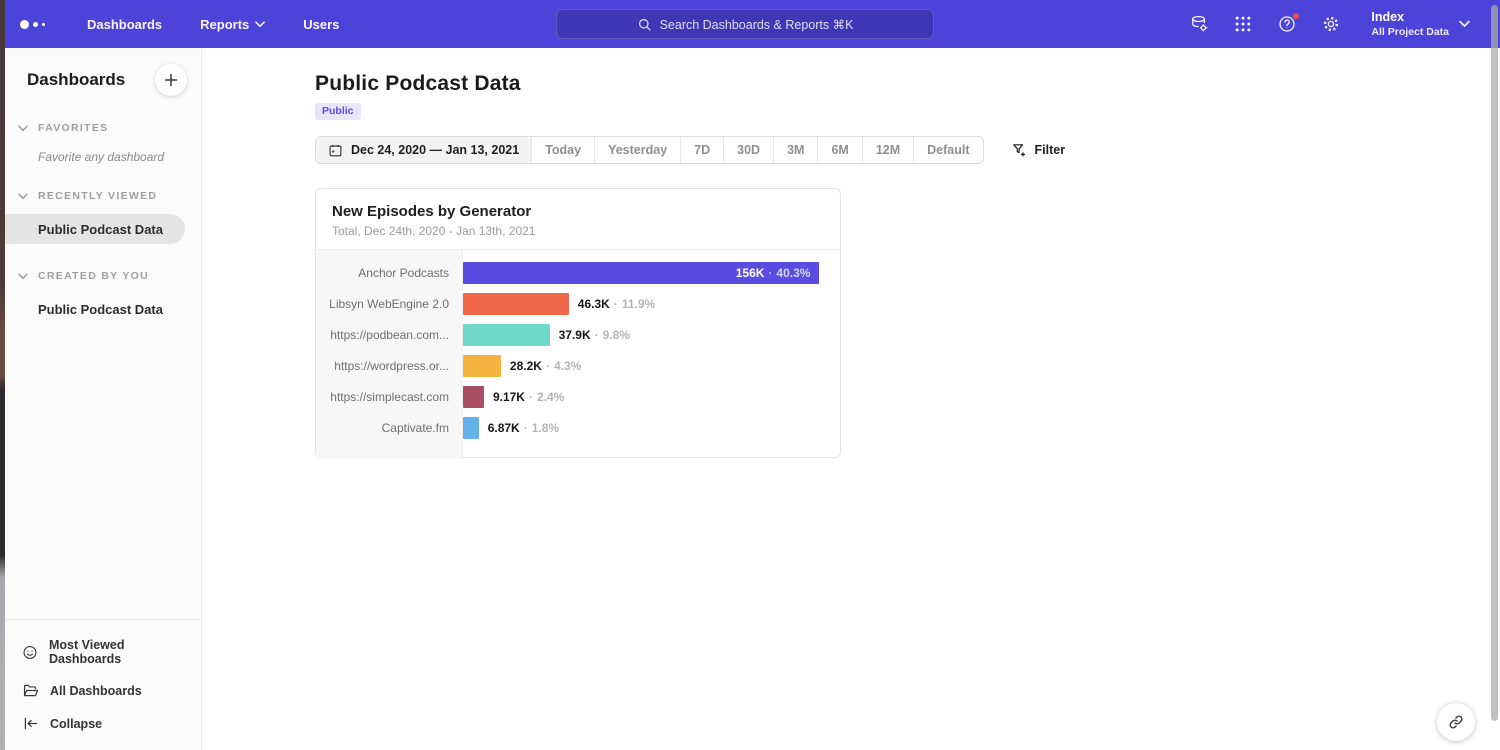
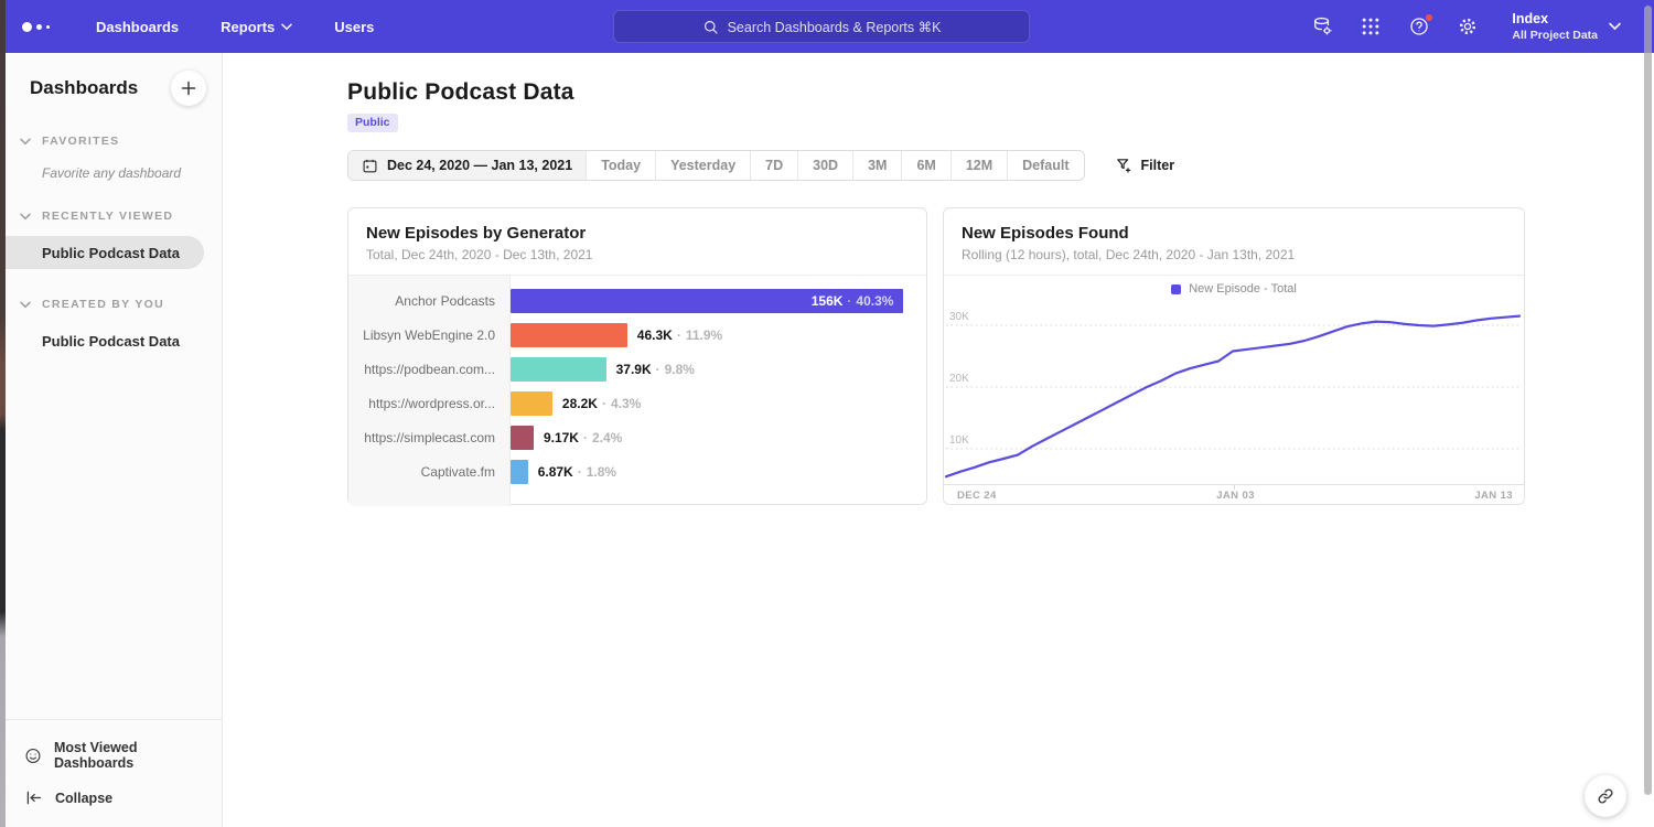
  Dashboards
  Reports
  Users
  Search Dashboards & Reports ⌘K
  Index
  All Project Data
  Dashboards
  FAVORITES
  Favorite any dashboard
  RECENTLY VIEWED
  Public Podcast Data
  CREATED BY YOU
  Public Podcast Data
  Most Viewed Dashboards
- All Dashboards
  Collapse
  Public Podcast Data
  Public
  Dec 24, 2020 — Jan 13, 2021
  Today
  Yesterday
  7D
  30D
  3M
  6M
  12M
  Default
  Filter
  New Episodes by Generator
- Total, Dec 24th, 2020 - Jan 13th, 2021
+ Total, Dec 24th, 2020 - Dec 13th, 2021
  Anchor Podcasts
  156K
  ·
  40.3%
  Libsyn WebEngine 2.0
  46.3K
  ·
  11.9%
  https://podbean.com...
  37.9K
  ·
  9.8%
  https://wordpress.or...
  28.2K
  ·
  4.3%
  https://simplecast.com
  9.17K
  ·
  2.4%
  Captivate.fm
  6.87K
  ·
  1.8%
+ New Episodes Found
+ Rolling (12 hours), total, Dec 24th, 2020 - Jan 13th, 2021
+ New Episode - Total
+ 10K
+ 20K
+ 30K
+ DEC 24
+ JAN 03
+ JAN 13
